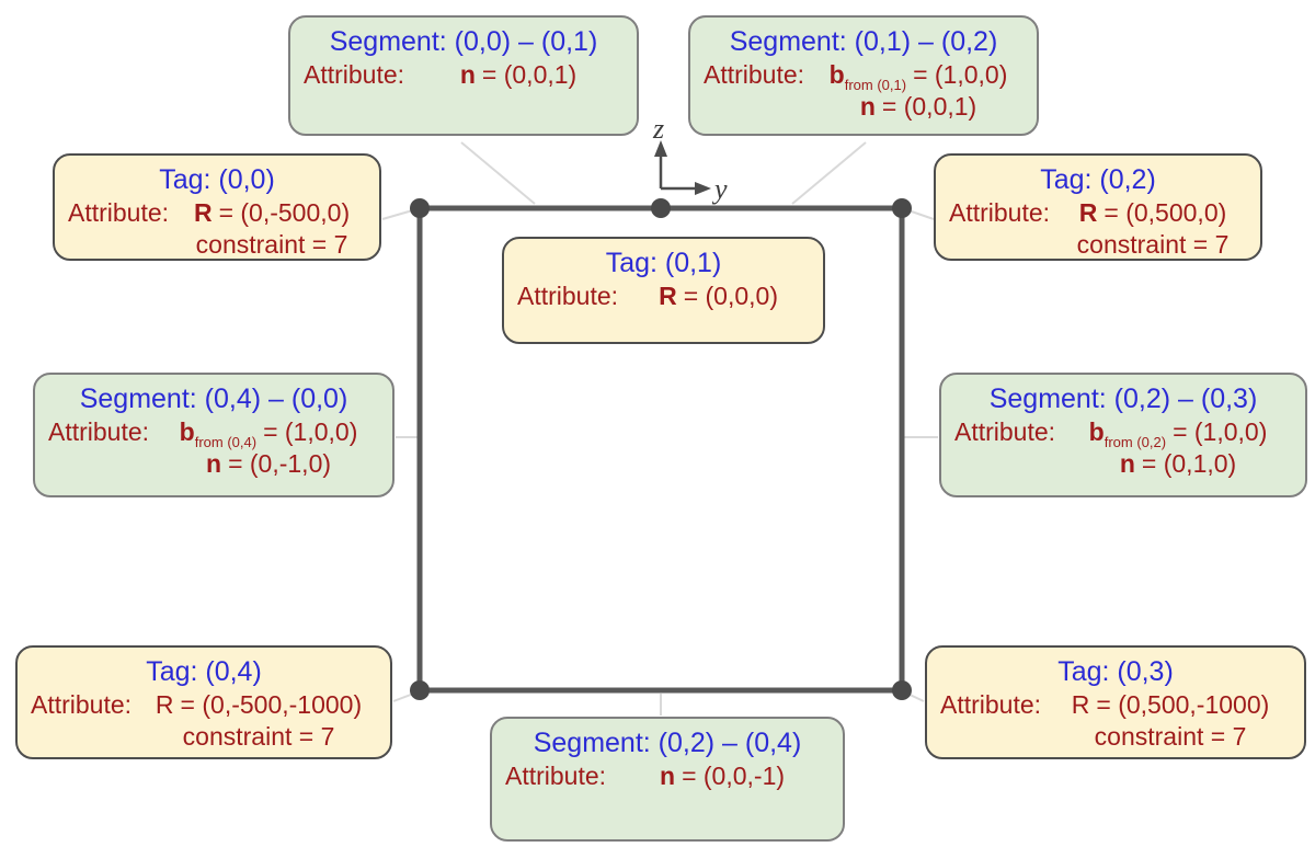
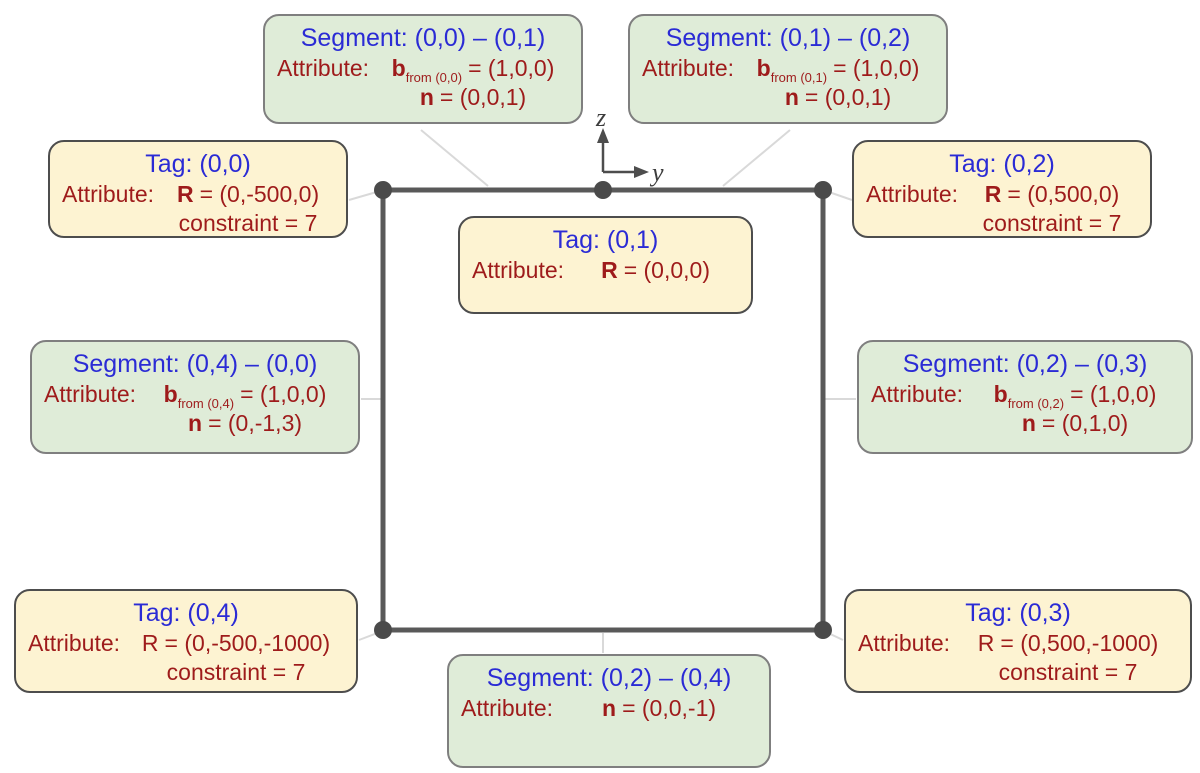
  z
  y
  Segment: (0,0) – (0,1)
  Attribute:
+ bfrom (0,0)= (1,0,0)
  n = (0,0,1)
  Segment: (0,1) – (0,2)
  Attribute:
  bfrom (0,1)= (1,0,0)
  n = (0,0,1)
  Tag: (0,0)
  Attribute:
  R = (0,-500,0)
  constraint = 7
  Tag: (0,2)
  Attribute:
  R = (0,500,0)
  constraint = 7
  Tag: (0,1)
  Attribute:
  R = (0,0,0)
  Segment: (0,4) – (0,0)
  Attribute:
  bfrom (0,4)= (1,0,0)
- n = (0,-1,0)
+ n = (0,-1,3)
  Segment: (0,2) – (0,3)
  Attribute:
  bfrom (0,2)= (1,0,0)
  n = (0,1,0)
  Tag: (0,4)
  Attribute:
  R = (0,-500,-1000)
  constraint = 7
  Tag: (0,3)
  Attribute:
  R = (0,500,-1000)
  constraint = 7
  Segment: (0,2) – (0,4)
  Attribute:
  n = (0,0,-1)
